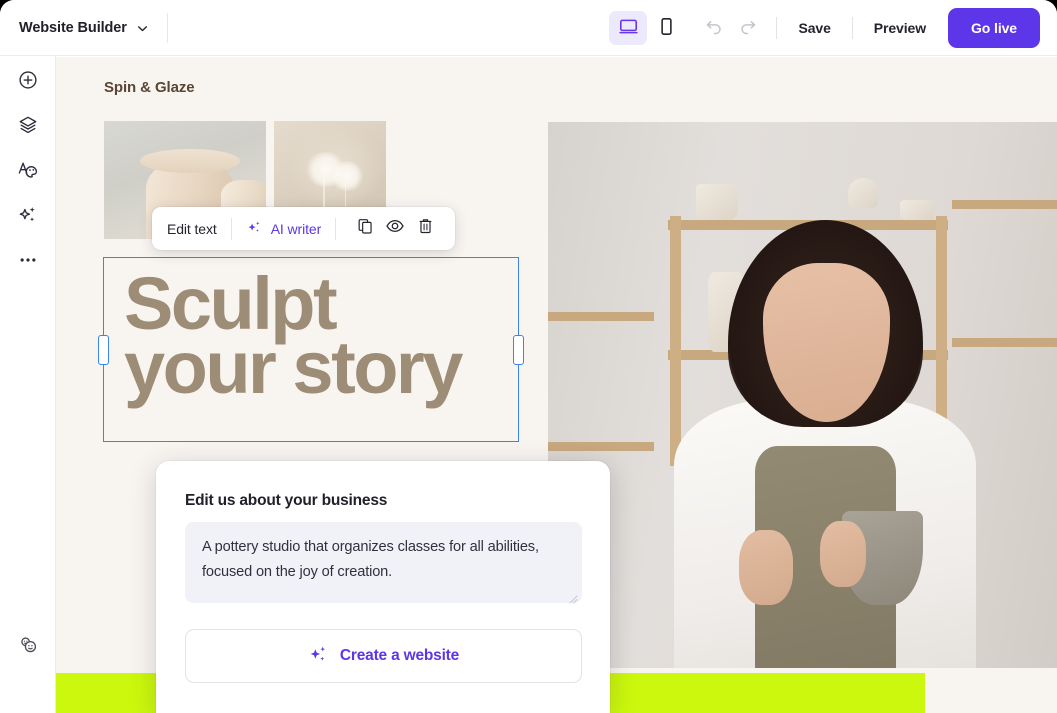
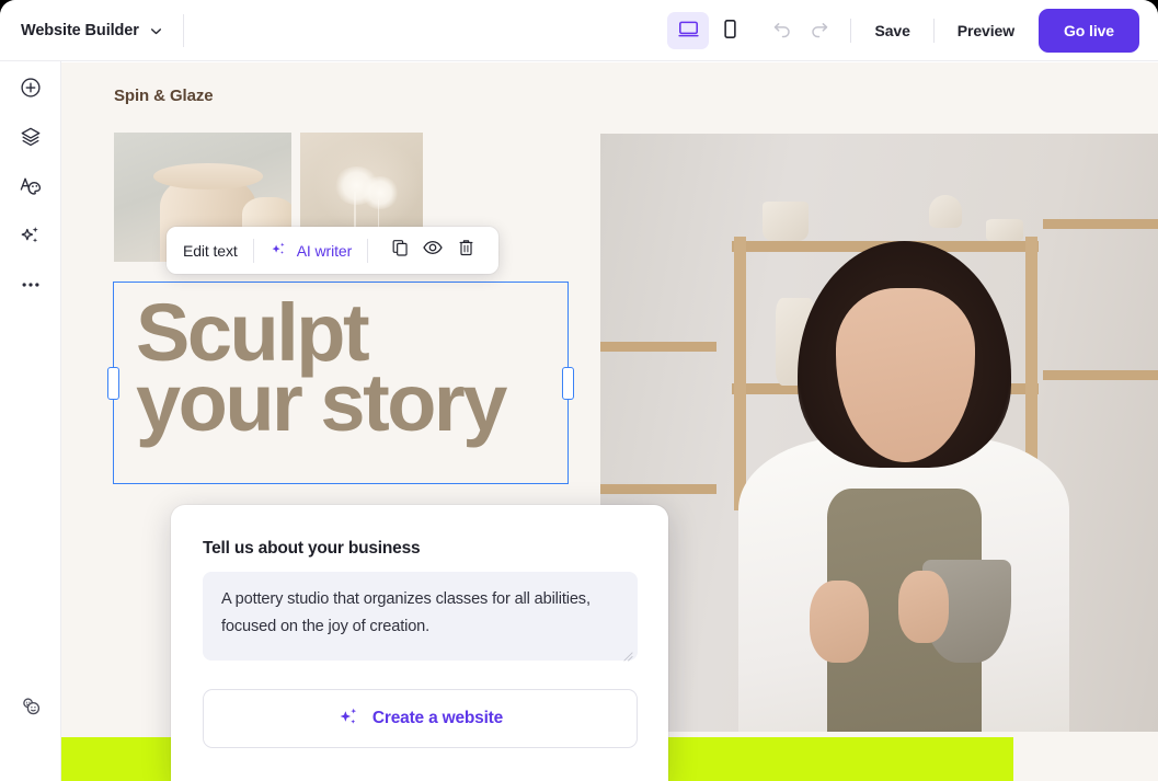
  Website Builder
  Save
  Preview
  Go live
  Spin & Glaze
  Sculpt
  your story
  Edit text
  AI writer
- Edit us about your business
+ Tell us about your business
  Create a website
